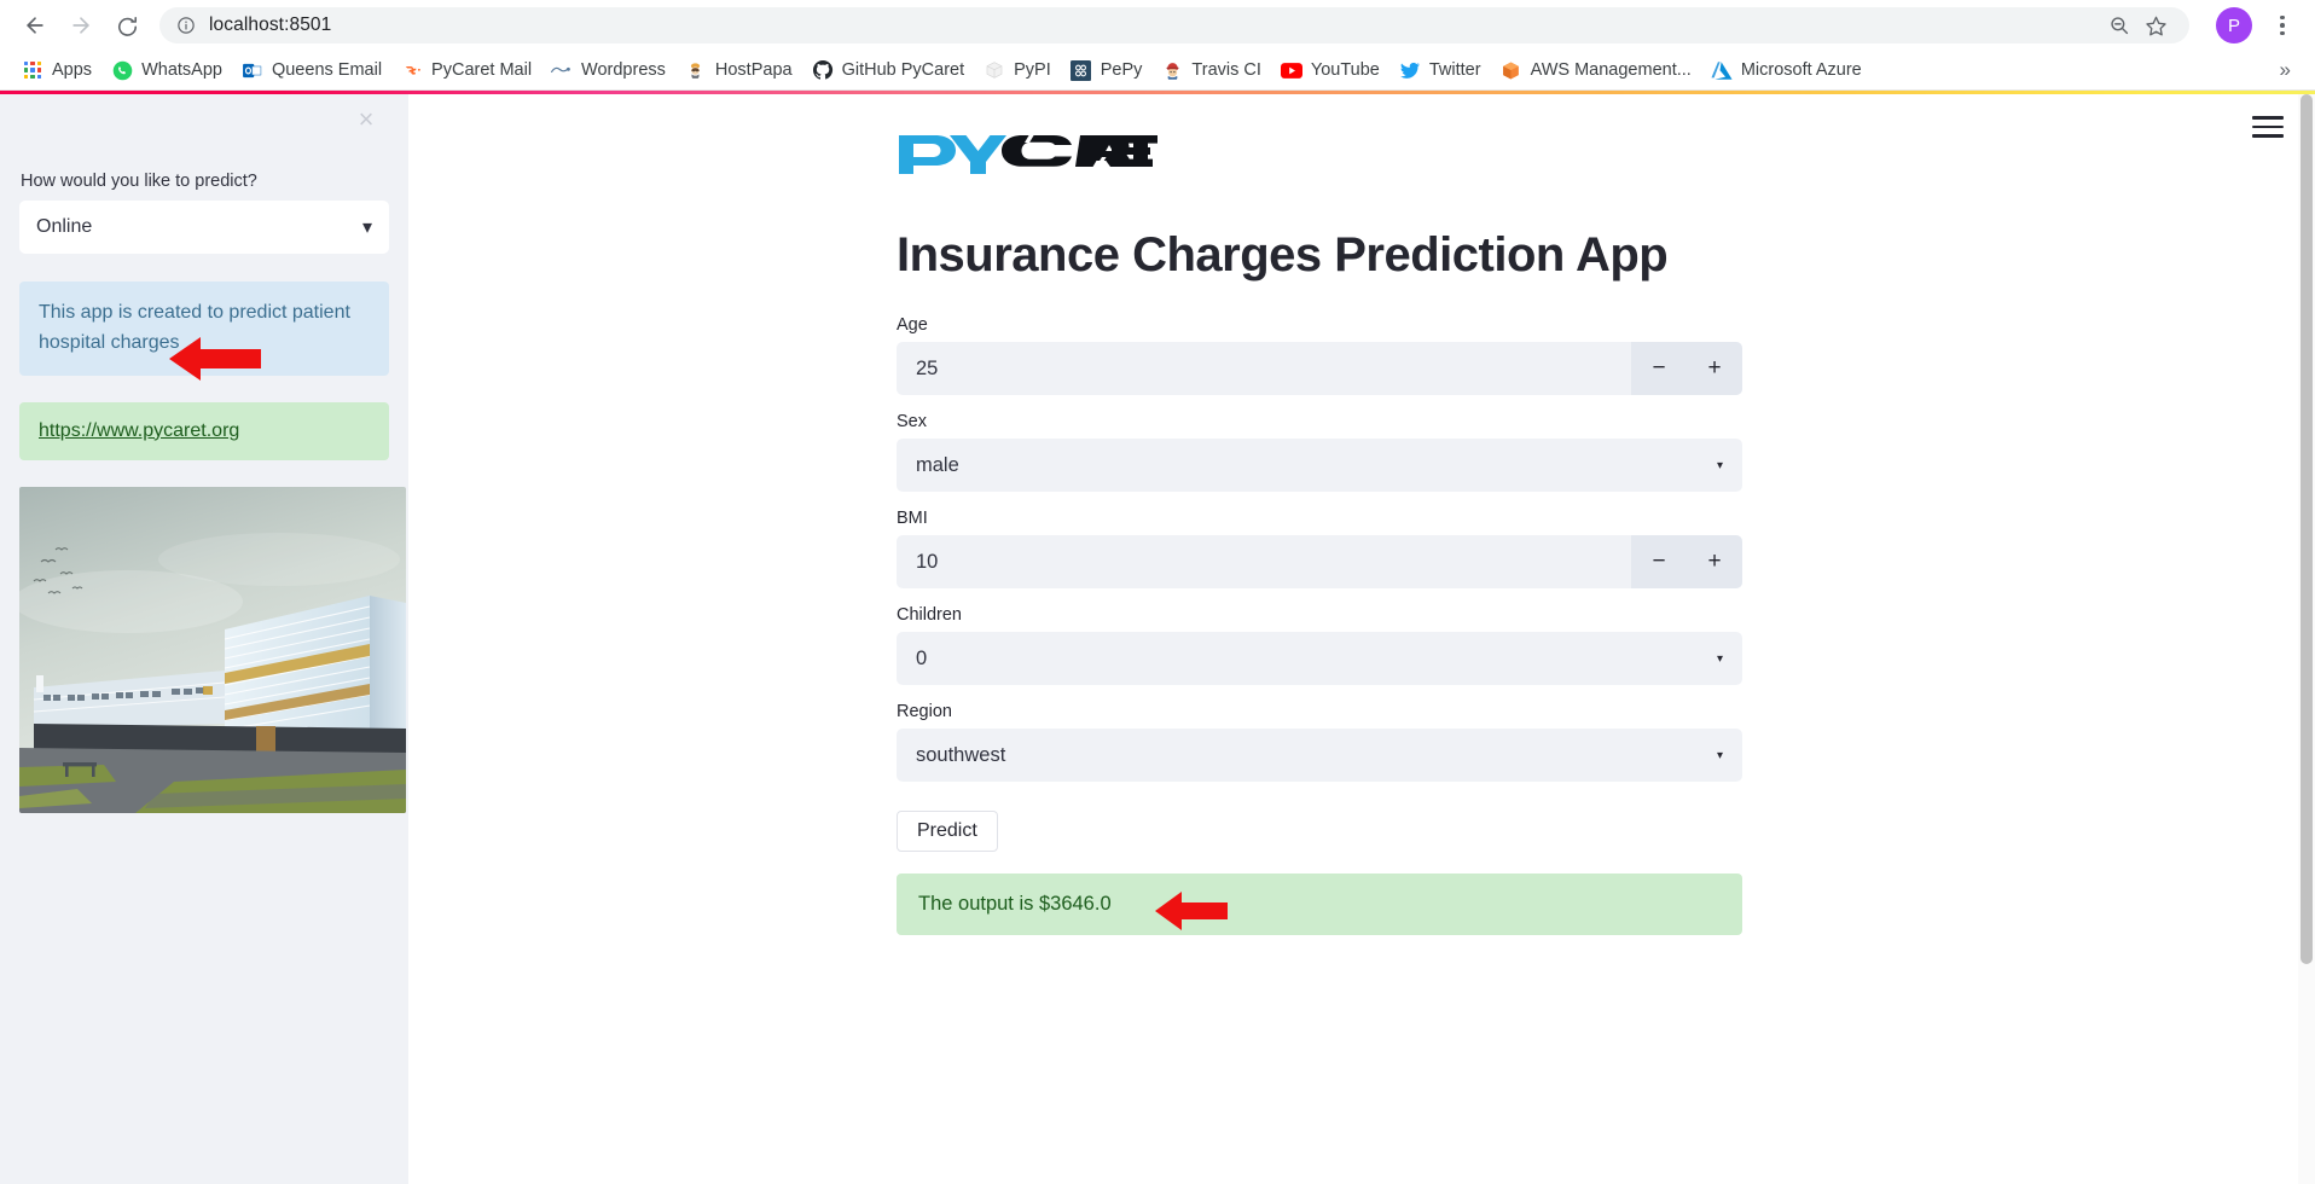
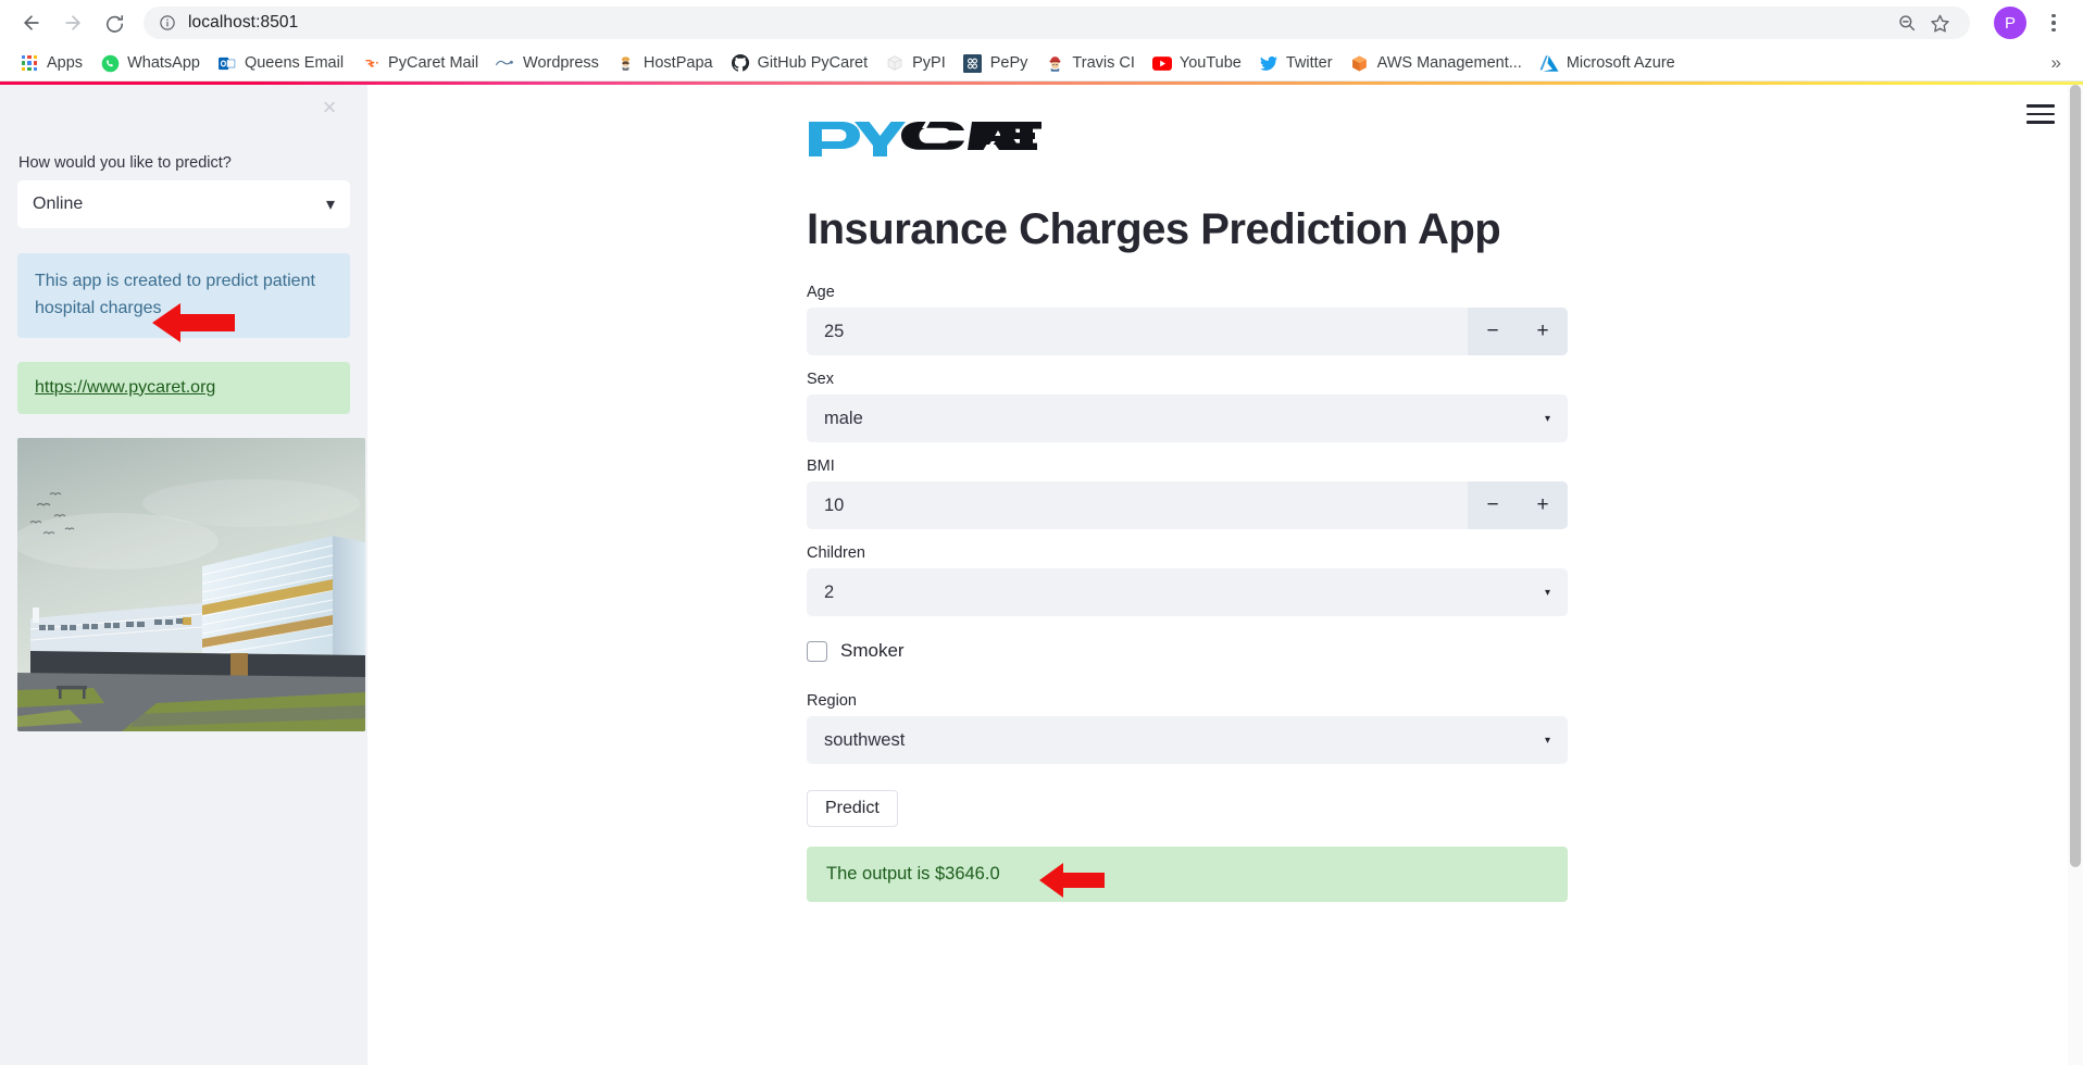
  localhost:8501
  P
  Apps
  WhatsApp
  Queens Email
  PyCaret Mail
  Wordpress
  HostPapa
  GitHub PyCaret
  PyPI
  PePy
  Travis CI
  YouTube
  Twitter
  AWS Management...
  Microsoft Azure
  »
  ×
  How would you like to predict?
  Online
  ▾
  This app is created to predict patient hospital charges
  https://www.pycaret.org
  Insurance Charges Prediction App
  Age
  25
  −
  +
  Sex
  male
  ▾
  BMI
  10
  −
  +
  Children
- 0
+ 2
  ▾
+ Smoker
  Region
  southwest
  ▾
  Predict
  The output is $3646.0
